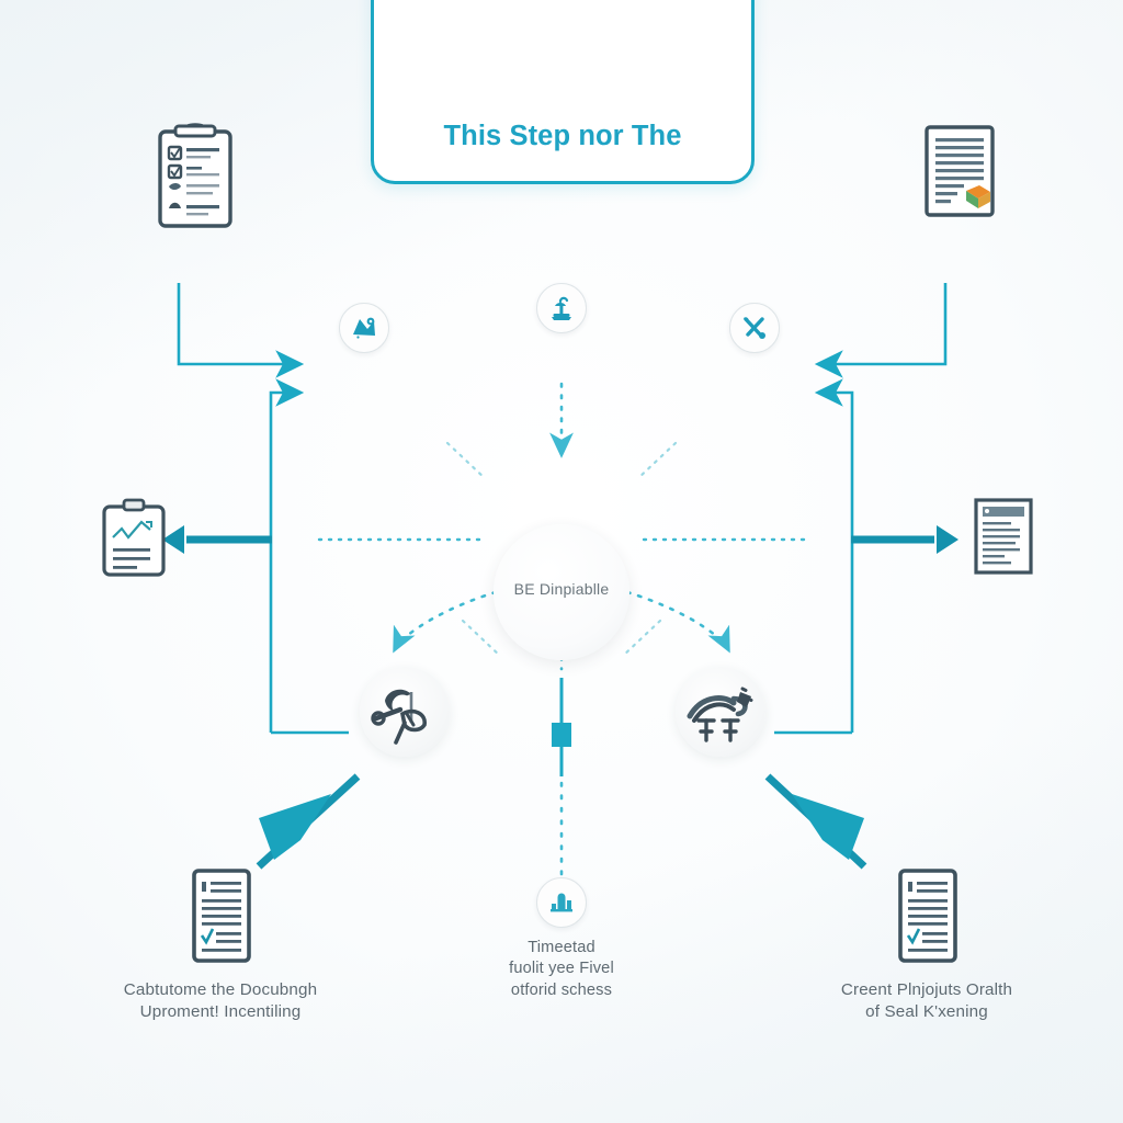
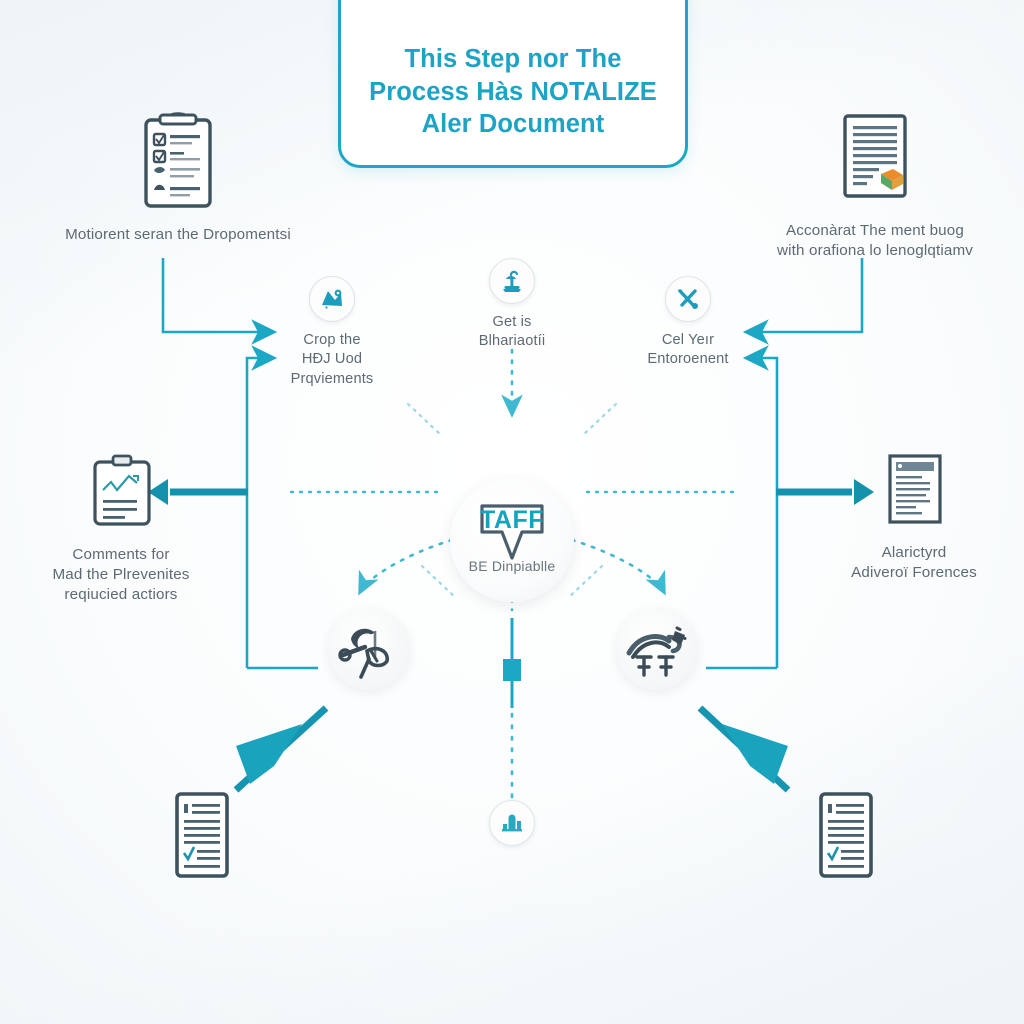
  This Step nor The
+ Process Hàs NOTALIZE
+ Aler Document
+ Motiorent seran the Dropomentsi
+ Acconàrat The ment buog
+ with orafiona lo lenoglqtiamv
+ Crop the
+ HƉJ Uod
+ Prqviements
+ Get is
+ Blhariaotíi
+ Cel Yeır
+ Entoroenent
+ Comments for
+ Mad the Plrevenites
+ reqіucied actiors
+ Alarictyrd
+ Adiveroï Forences
+ TAFF
  BE Dinpiablle
- Cabtutome the Docubngh
- Uproment! Incentiling
- Timeetad
- fuolit yee Fivel
- otforid schess
- Creent Plnjojuts Oralth
- of Seal K'xening
